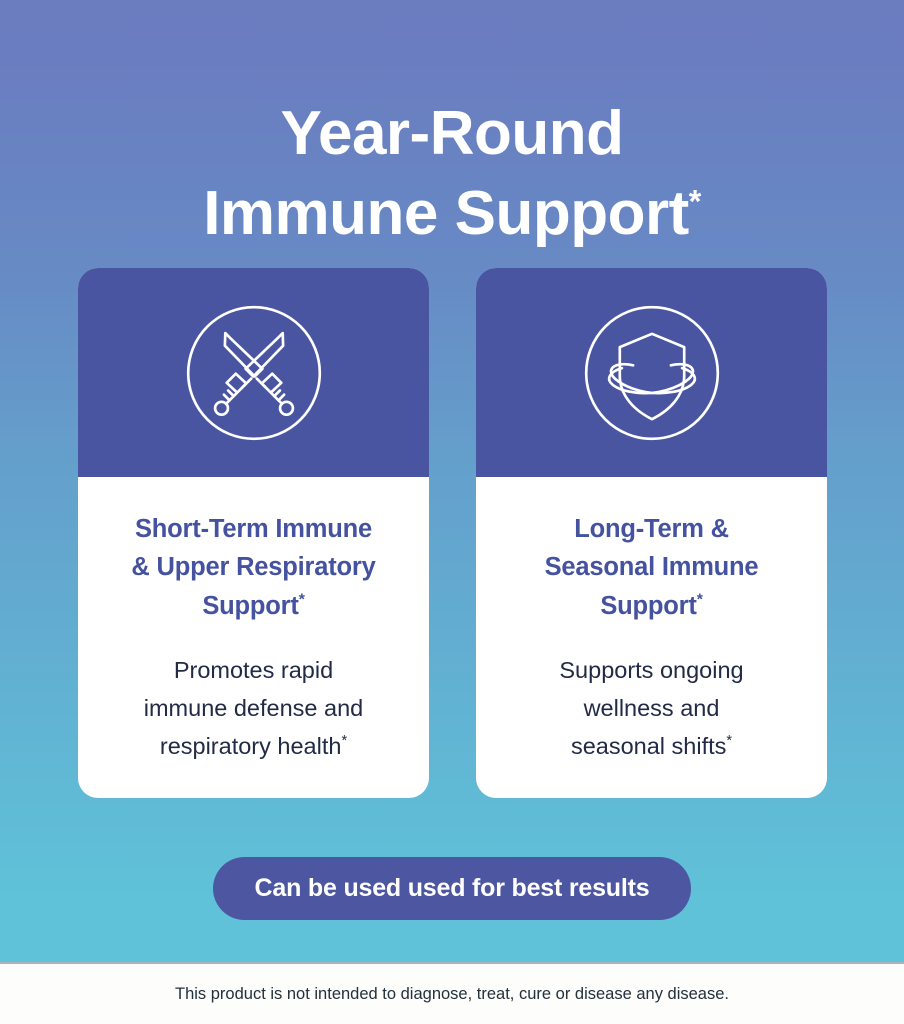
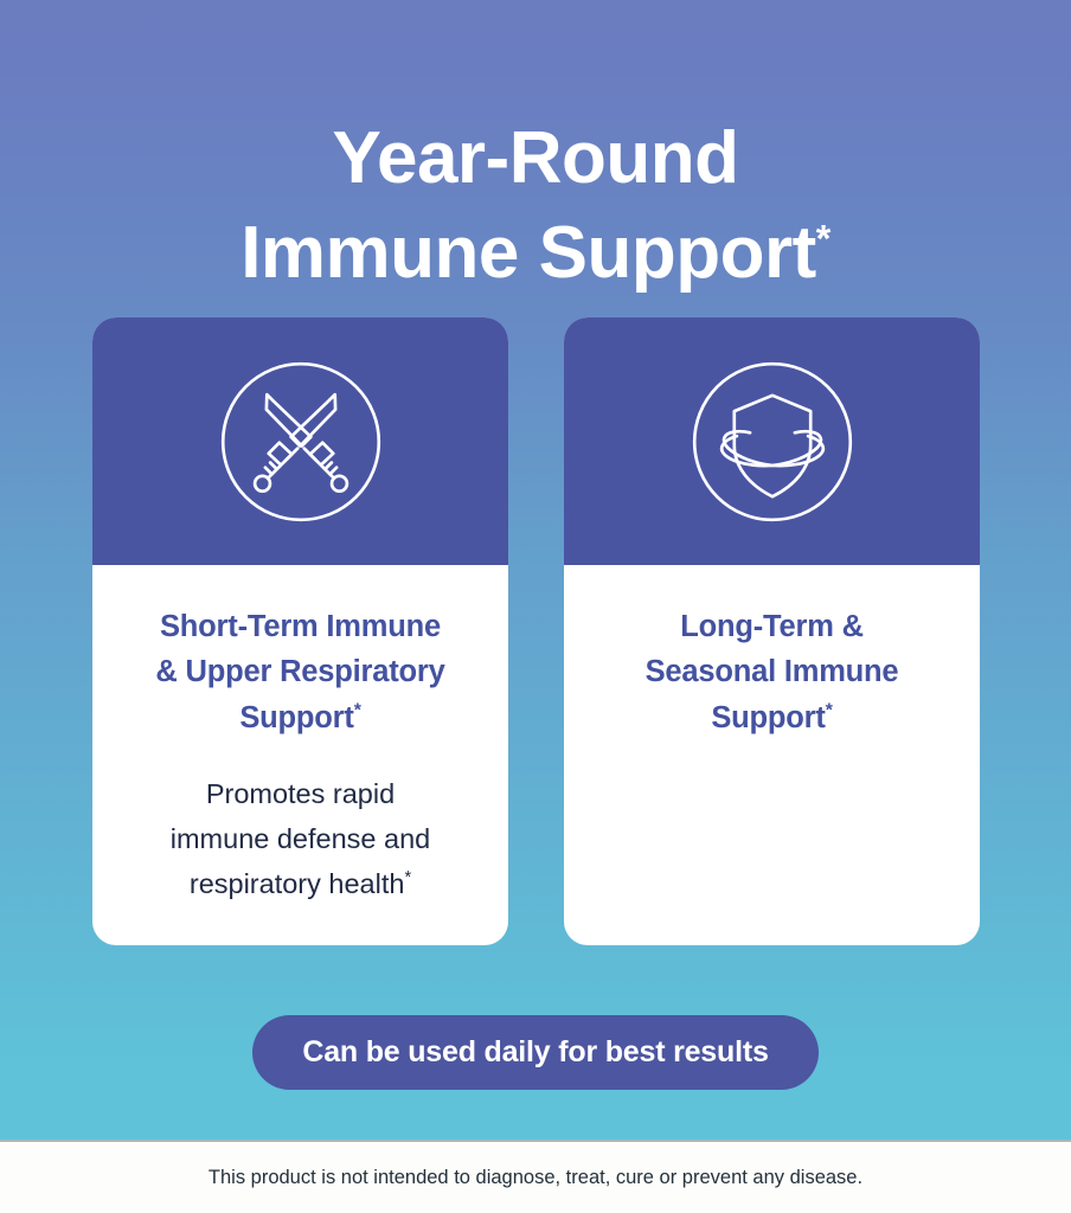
  Year-Round
  Immune Support*
  Short-Term Immune
  & Upper Respiratory
  Support*
  Promotes rapid
  immune defense and
  respiratory health*
  Long-Term &
  Seasonal Immune
  Support*
- Supports ongoing
- wellness and
- seasonal shifts*
- Can be used used for best results
+ Can be used daily for best results
- This product is not intended to diagnose, treat, cure or disease any disease.
+ This product is not intended to diagnose, treat, cure or prevent any disease.
